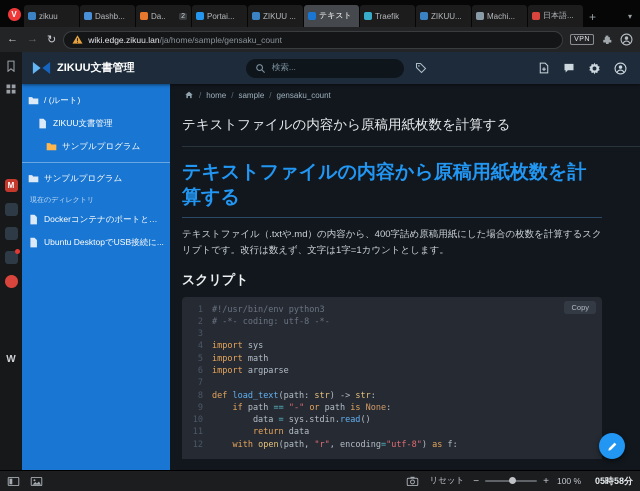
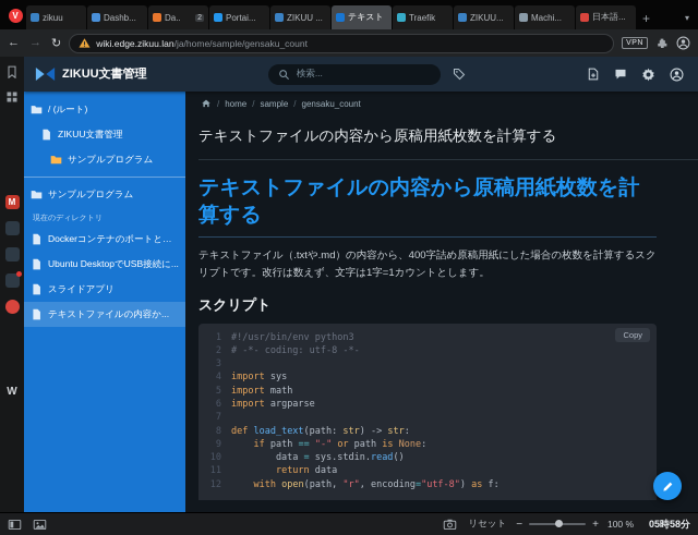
  V
  zikuu
  Dashb...
  Da..
  Portai...
  ZIKUU ...
  テキスト
  Traefik
  ZIKUU...
  Machi...
  日本語...
  +
  ▾
  ←
  →
  ↻
  wiki.edge.zikuu.lan/ja/home/sample/gensaku_count
  M
  W
  ZIKUU文書管理
  検索...
  / (ルート)
  ZIKUU文書管理
  サンプルプログラム
  サンプルプログラム
  Dockerコンテナのポートとネ...
  Ubuntu DesktopでUSB接続に...
+ スライドアプリ
+ テキストファイルの内容か...
  /
  home
  /
  sample
  /
  gensaku_count
  テキストファイルの内容から原稿用紙枚数を計算する
  テキストファイルの内容から原稿用紙枚数を計算する
  テキストファイル（.txtや.md）の内容から、400字詰め原稿用紙にした場合の枚数を計算するスクリプトです。改行は数えず、文字は1字=1カウントとします。
  スクリプト
  Copy
  1
  #!/usr/bin/env python3
  2
  # -*- coding: utf-8 -*-
  3
  4
  import sys
  5
  import math
  6
  import argparse
  7
  8
  def load_text(path: str) -> str:
  9
  if path == "-" or path is None:
  10
  data = sys.stdin.read()
  11
  return data
  12
  with open(path, "r", encoding="utf-8") as f:
  リセット
  −
  +
  100 %
  05時58分
